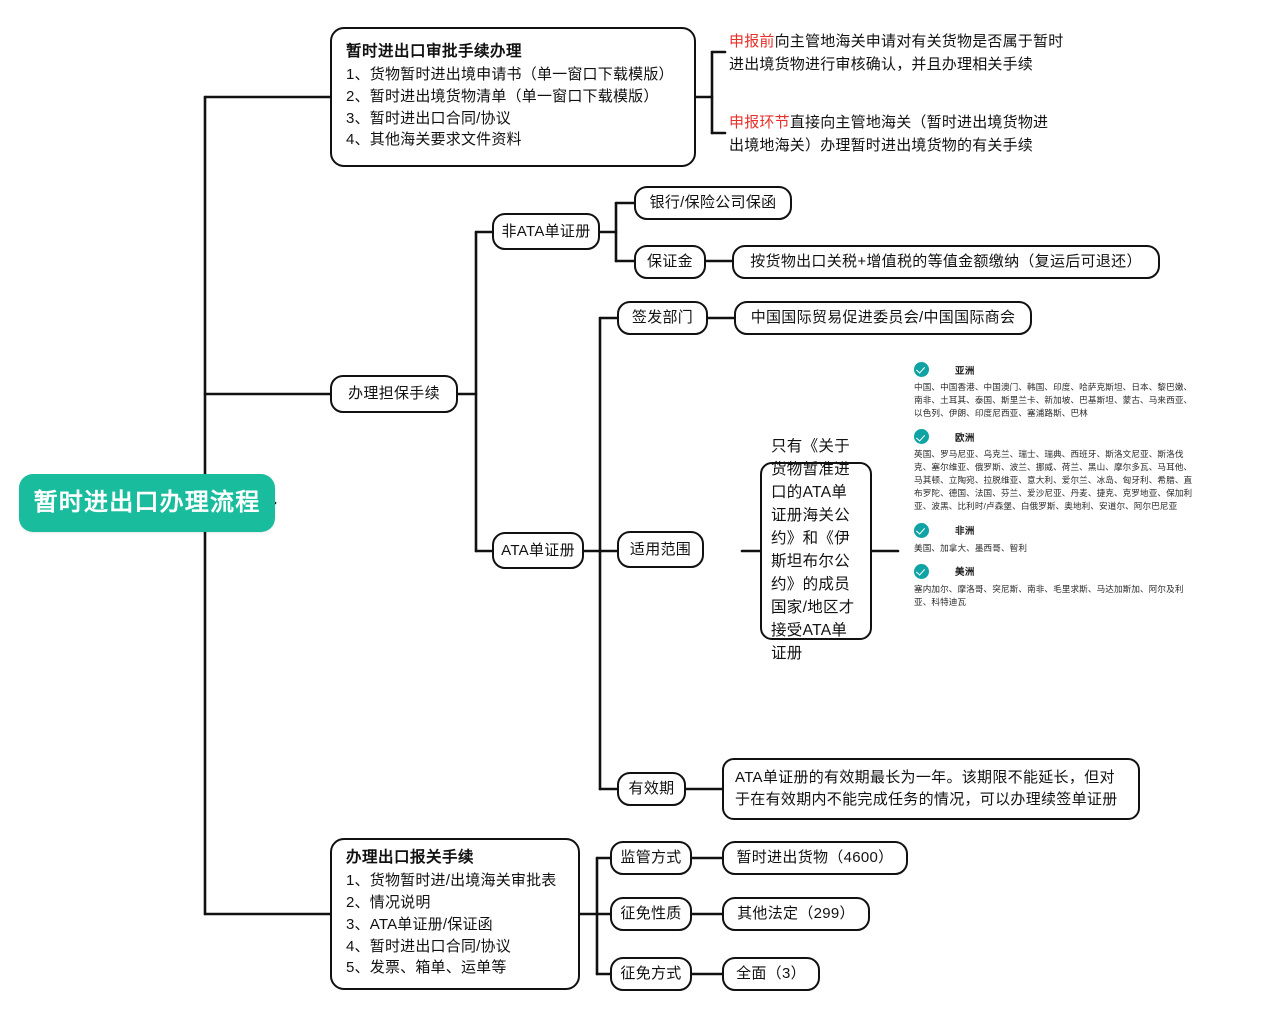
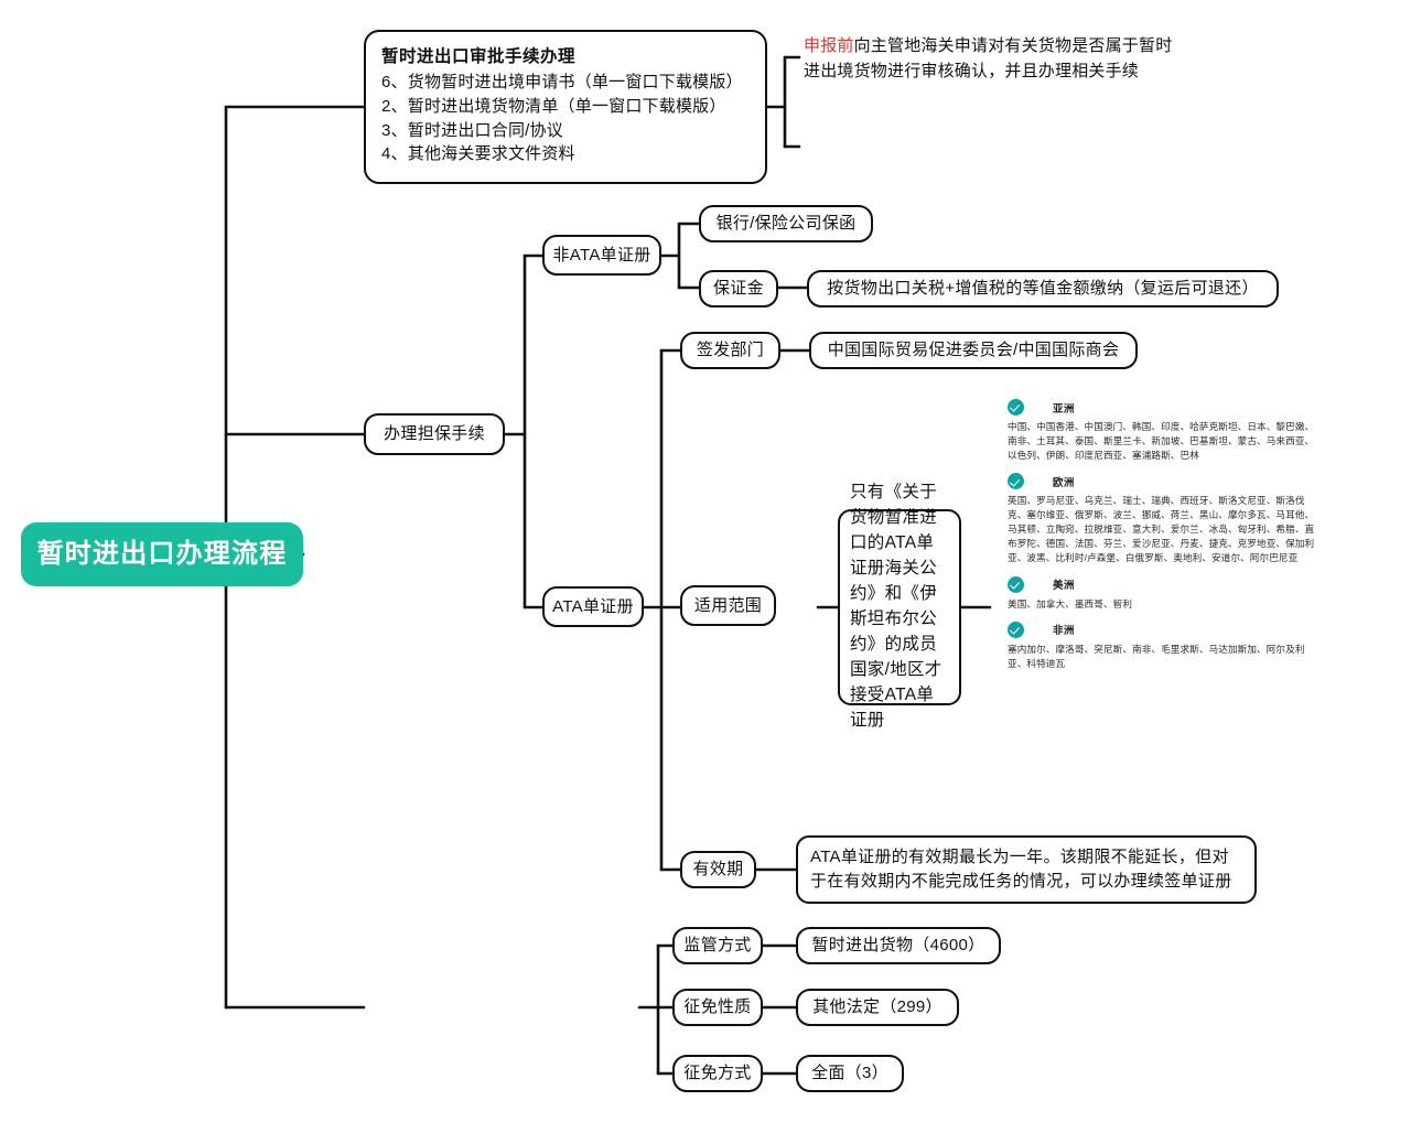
  暂时进出口办理流程
  暂时进出口审批手续办理
- 1、货物暂时进出境申请书（单一窗口下载模版）
+ 6、货物暂时进出境申请书（单一窗口下载模版）
  2、暂时进出境货物清单（单一窗口下载模版）
  3、暂时进出口合同/协议
  4、其他海关要求文件资料
  申报前向主管地海关申请对有关货物是否属于暂时进出境货物进行审核确认，并且办理相关手续
- 申报环节直接向主管地海关（暂时进出境货物进出境地海关）办理暂时进出境货物的有关手续
  办理担保手续
  非ATA单证册
  银行/保险公司保函
  保证金
  按货物出口关税+增值税的等值金额缴纳（复运后可退还）
  ATA单证册
  签发部门
  中国国际贸易促进委员会/中国国际商会
  适用范围
  只有《关于货物暂准进口的ATA单证册海关公约》和《伊斯坦布尔公约》的成员国家/地区才接受ATA单证册
  有效期
  ATA单证册的有效期最长为一年。该期限不能延长，但对于在有效期内不能完成任务的情况，可以办理续签单证册
  亚洲
  中国、中国香港、中国澳门、韩国、印度、哈萨克斯坦、日本、黎巴嫩、南非、土耳其、泰国、斯里兰卡、新加坡、巴基斯坦、蒙古、马来西亚、以色列、伊朗、印度尼西亚、塞浦路斯、巴林
  欧洲
  英国、罗马尼亚、乌克兰、瑞士、瑞典、西班牙、斯洛文尼亚、斯洛伐克、塞尔维亚、俄罗斯、波兰、挪威、荷兰、黑山、摩尔多瓦、马耳他、马其顿、立陶宛、拉脱维亚、意大利、爱尔兰、冰岛、匈牙利、希腊、直布罗陀、德国、法国、芬兰、爱沙尼亚、丹麦、捷克、克罗地亚、保加利亚、波黑、比利时/卢森堡、白俄罗斯、奥地利、安道尔、阿尔巴尼亚
- 非洲
+ 美洲
  美国、加拿大、墨西哥、智利
- 美洲
+ 非洲
  塞内加尔、摩洛哥、突尼斯、南非、毛里求斯、马达加斯加、阿尔及利亚、科特迪瓦
- 办理出口报关手续
- 1、货物暂时进/出境海关审批表
- 2、情况说明
- 3、ATA单证册/保证函
- 4、暂时进出口合同/协议
- 5、发票、箱单、运单等
  监管方式
  暂时进出货物（4600）
  征免性质
  其他法定（299）
  征免方式
  全面（3）
